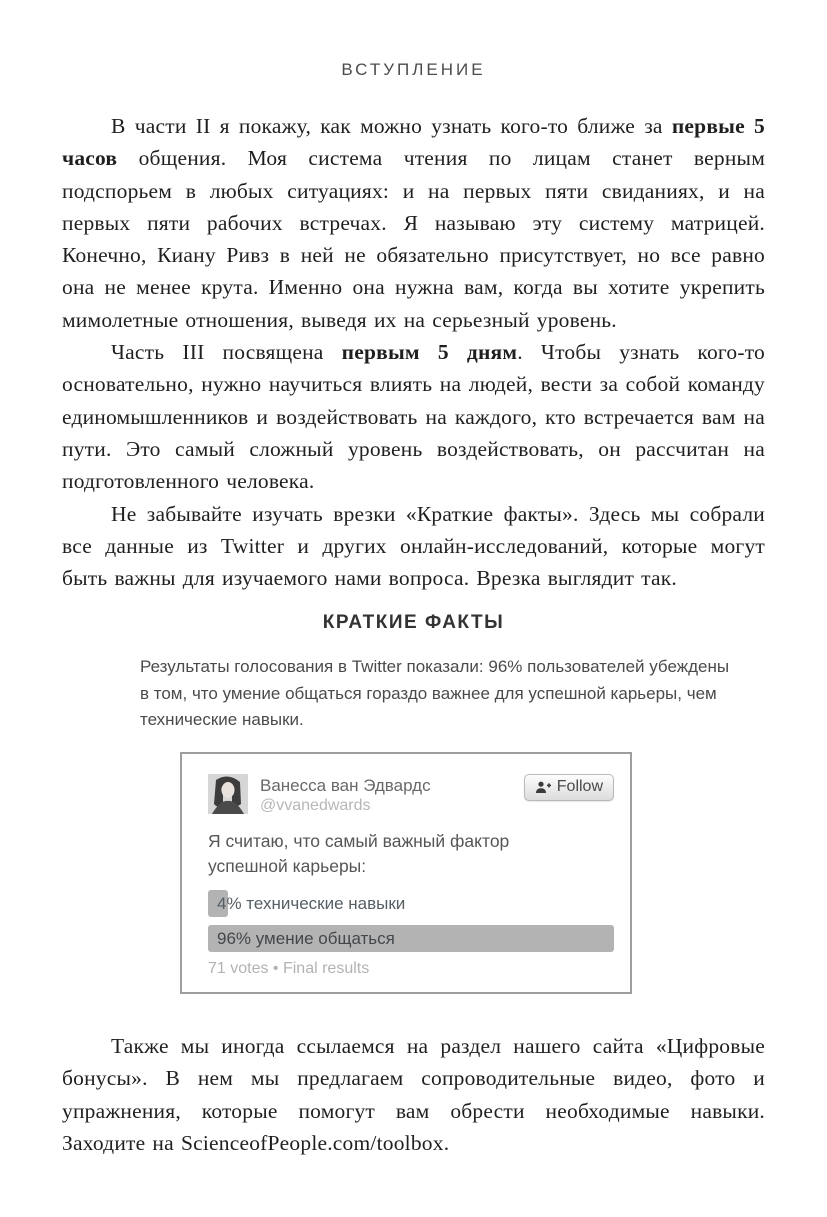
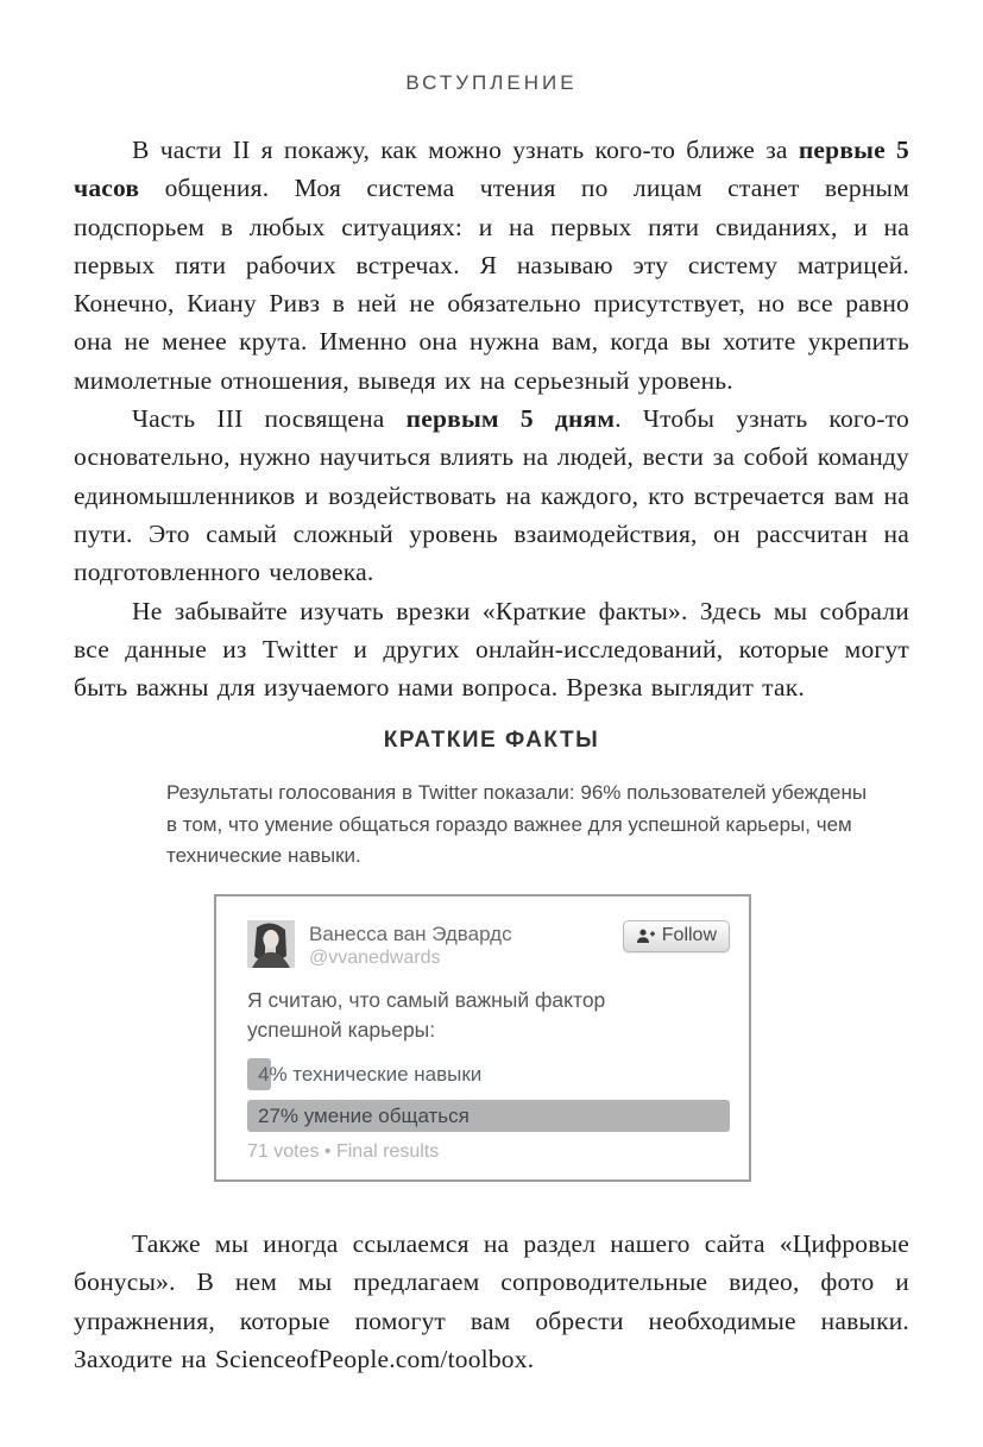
  ВСТУПЛЕНИЕ
  В части II я покажу, как можно узнать кого-то ближе за первые 5 часов общения. Моя система чтения по лицам станет верным подспорьем в любых ситуациях: и на первых пяти свиданиях, и на первых пяти рабочих встречах. Я называю эту систему матрицей. Конечно, Киану Ривз в ней не обязательно присутствует, но все равно она не менее крута. Именно она нужна вам, когда вы хотите укрепить мимолетные отношения, выведя их на серьезный уровень.
- Часть III посвящена первым 5 дням. Чтобы узнать кого-то основательно, нужно научиться влиять на людей, вести за собой команду единомышленников и воздействовать на каждого, кто встречается вам на пути. Это самый сложный уровень воздействовать, он рассчитан на подготовленного человека.
+ Часть III посвящена первым 5 дням. Чтобы узнать кого-то основательно, нужно научиться влиять на людей, вести за собой команду единомышленников и воздействовать на каждого, кто встречается вам на пути. Это самый сложный уровень взаимодействия, он рассчитан на подготовленного человека.
  Не забывайте изучать врезки «Краткие факты». Здесь мы собрали все данные из Twitter и других онлайн-исследований, которые могут быть важны для изучаемого нами вопроса. Врезка выглядит так.
  КРАТКИЕ ФАКТЫ
  Результаты голосования в Twitter показали: 96% пользователей убеждены в том, что умение общаться гораздо важнее для успешной карьеры, чем технические навыки.
  Ванесса ван Эдвардс
  @vvanedwards
  Follow
  Я считаю, что самый важный фактор успешной карьеры:
  4% технические навыки
- 96% умение общаться
+ 27% умение общаться
  71 votes • Final results
  Также мы иногда ссылаемся на раздел нашего сайта «Цифровые бонусы». В нем мы предлагаем сопроводительные видео, фото и упражнения, которые помогут вам обрести необходимые навыки. Заходите на ScienceofPeople.com/toolbox.
